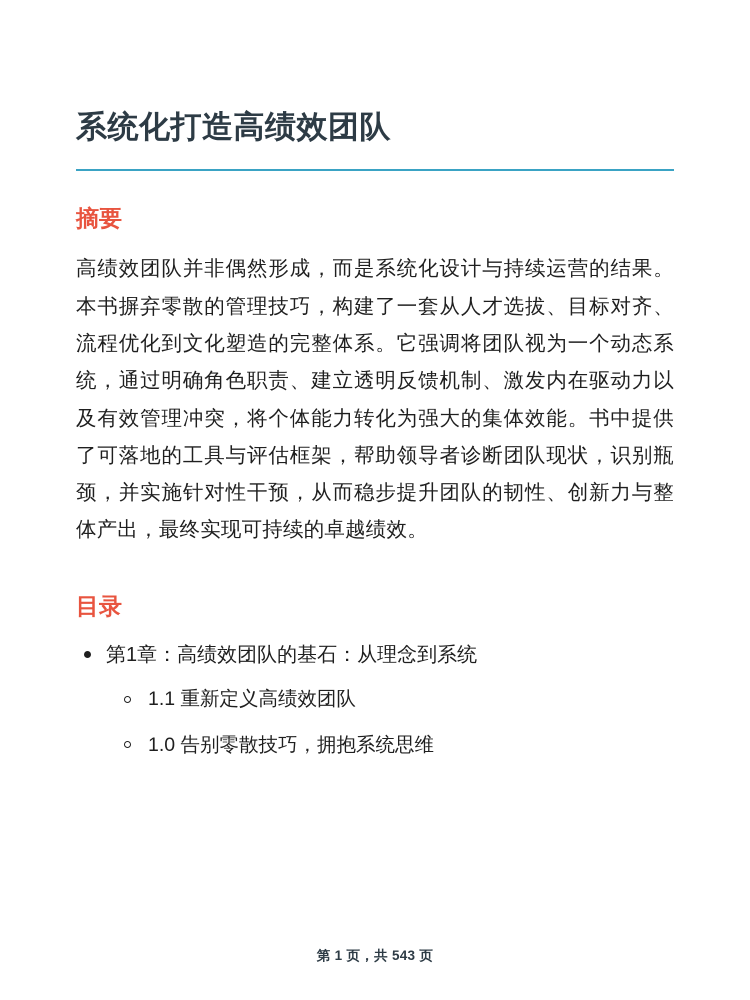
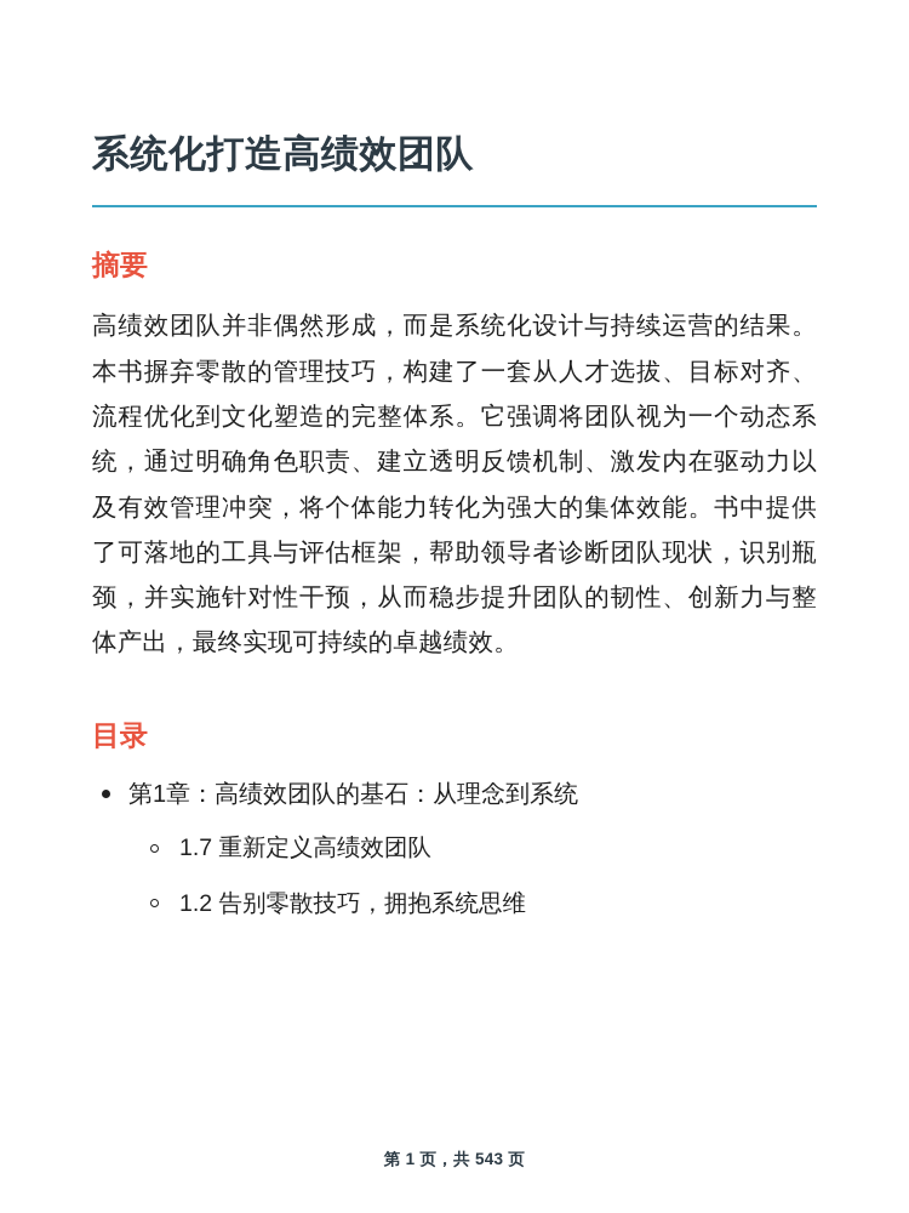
  系统化打造高绩效团队
  摘要
  高绩效团队并非偶然形成，而是系统化设计与持续运营的结果。本书摒弃零散的管理技巧，构建了一套从人才选拔、目标对齐、流程优化到文化塑造的完整体系。它强调将团队视为一个动态系统，通过明确角色职责、建立透明反馈机制、激发内在驱动力以及有效管理冲突，将个体能力转化为强大的集体效能。书中提供了可落地的工具与评估框架，帮助领导者诊断团队现状，识别瓶颈，并实施针对性干预，从而稳步提升团队的韧性、创新力与整体产出，最终实现可持续的卓越绩效。
  目录
  第1章：高绩效团队的基石：从理念到系统
- 1.1 重新定义高绩效团队
+ 1.7 重新定义高绩效团队
- 1.0 告别零散技巧，拥抱系统思维
+ 1.2 告别零散技巧，拥抱系统思维
  第 1 页，共 543 页
